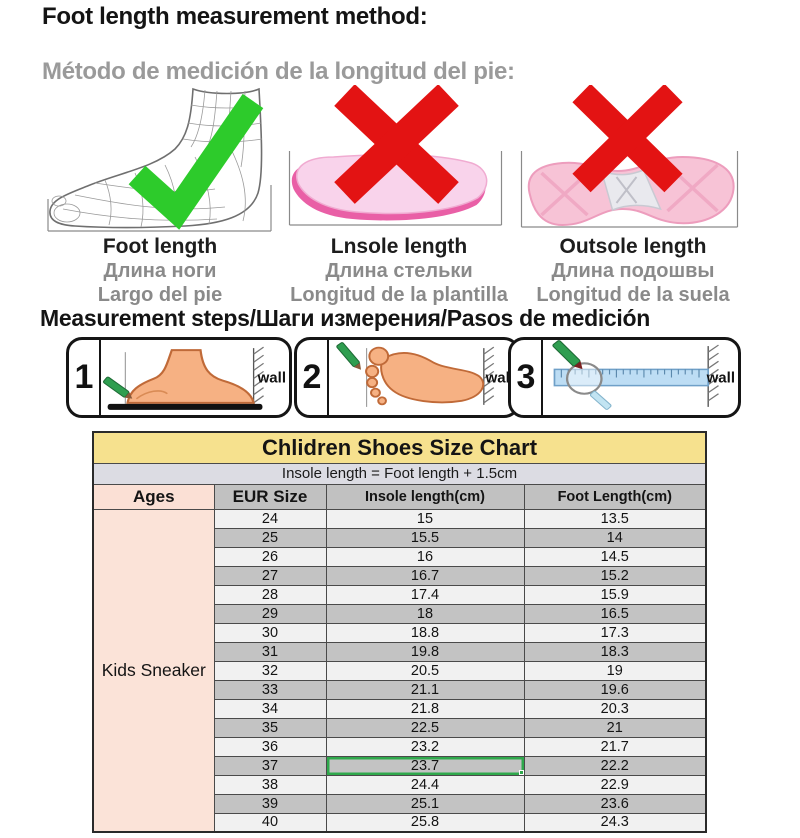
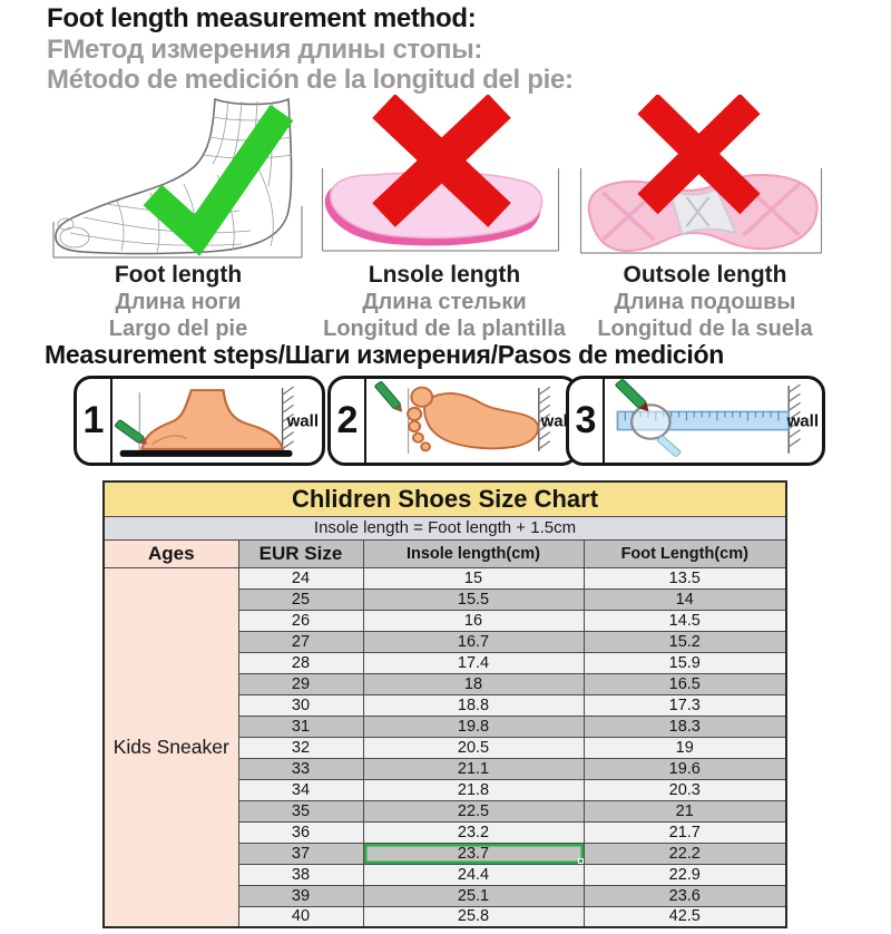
  Foot length measurement method:
+ FМетод измерения длины стопы:
  Método de medición de la longitud del pie:
  Foot length
  Длина ноги
  Largo del pie
  Lnsole length
  Длина стельки
  Longitud de la plantilla
  Outsole length
  Длина подошвы
  Longitud de la suela
  Measurement steps/Шаги измерения/Pasos de medición
  1
  wall
  2
  3
  wall
  Chlidren Shoes Size Chart
  Insole length = Foot length + 1.5cm
  Ages	EUR Size	Insole length(cm)	Foot Length(cm)
  Kids Sneaker	24	15	13.5
  25	15.5	14
  26	16	14.5
  27	16.7	15.2
  28	17.4	15.9
  29	18	16.5
  30	18.8	17.3
  31	19.8	18.3
  32	20.5	19
  33	21.1	19.6
  34	21.8	20.3
  35	22.5	21
  36	23.2	21.7
  37	23.7	22.2
  38	24.4	22.9
  39	25.1	23.6
- 40	25.8	24.3
+ 40	25.8	42.5
